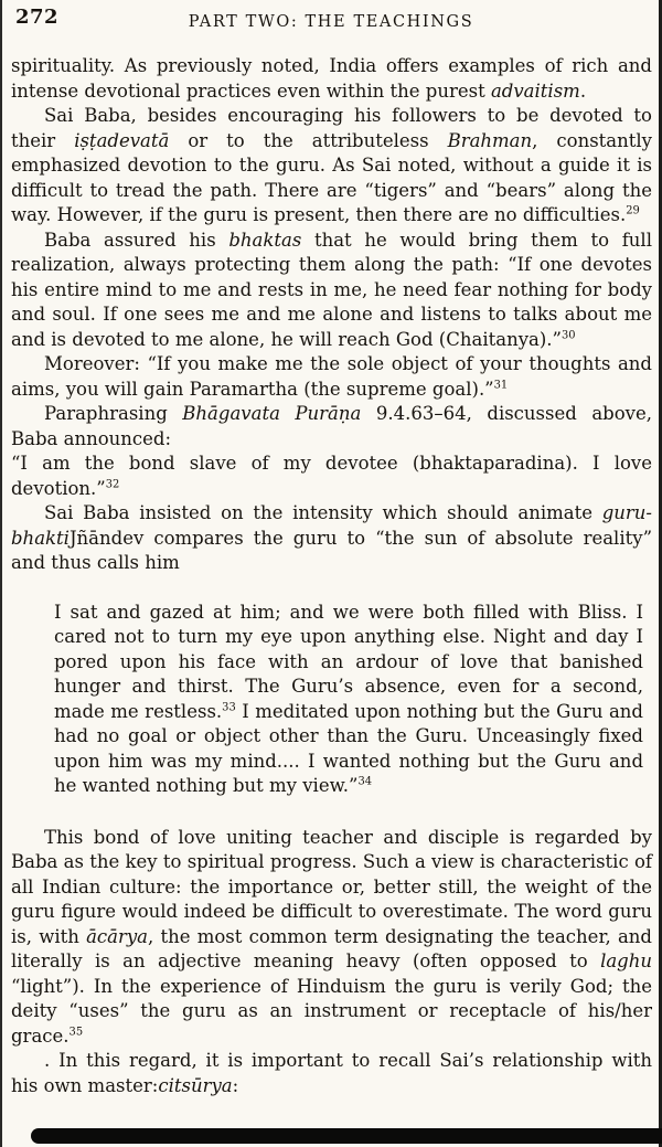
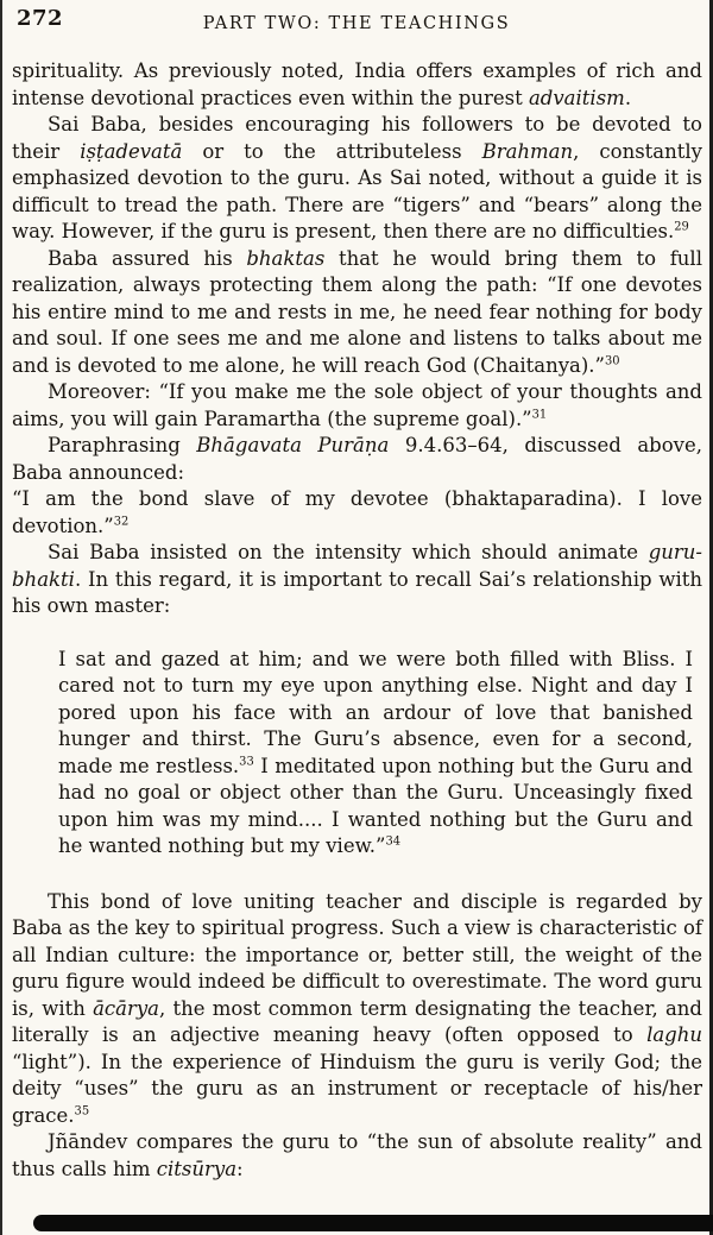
  272
  PART TWO: THE TEACHINGS
  spirituality. As previously noted, India offers examples of rich and intense devotional practices even within the purest advaitism.
  Sai Baba, besides encouraging his followers to be devoted to their iṣṭadevatā or to the attributeless Brahman, constantly emphasized devotion to the guru. As Sai noted, without a guide it is difficult to tread the path. There are “tigers” and “bears” along the way. However, if the guru is present, then there are no difficulties.29
  Baba assured his bhaktas that he would bring them to full realization, always protecting them along the path: “If one devotes his entire mind to me and rests in me, he need fear nothing for body and soul. If one sees me and me alone and listens to talks about me and is devoted to me alone, he will reach God (Chaitanya).”30
  Moreover: “If you make me the sole object of your thoughts and aims, you will gain Paramartha (the supreme goal).”31
  Paraphrasing Bhāgavata Purāṇa 9.4.63–64, discussed above, Baba announced:
  “I am the bond slave of my devotee (bhaktaparadina). I love devotion.”32
- Sai Baba insisted on the intensity which should animate guru-bhaktiJñāndev compares the guru to “the sun of absolute reality” and thus calls him
+ Sai Baba insisted on the intensity which should animate guru-bhakti. In this regard, it is important to recall Sai’s relationship with his own master:
  I sat and gazed at him; and we were both filled with Bliss. I cared not to turn my eye upon anything else. Night and day I pored upon his face with an ardour of love that banished hunger and thirst. The Guru’s absence, even for a second, made me restless.33 I meditated upon nothing but the Guru and had no goal or object other than the Guru. Unceasingly fixed upon him was my mind.... I wanted nothing but the Guru and he wanted nothing but my view.”34
  This bond of love uniting teacher and disciple is regarded by Baba as the key to spiritual progress. Such a view is characteristic of all Indian culture: the importance or, better still, the weight of the guru figure would indeed be difficult to overestimate. The word guru is, with ācārya, the most common term designating the teacher, and literally is an adjective meaning heavy (often opposed to laghu “light”). In the experience of Hinduism the guru is verily God; the deity “uses” the guru as an instrument or receptacle of his/her grace.35
- . In this regard, it is important to recall Sai’s relationship with his own master:citsūrya:
+ Jñāndev compares the guru to “the sun of absolute reality” and thus calls him citsūrya:
